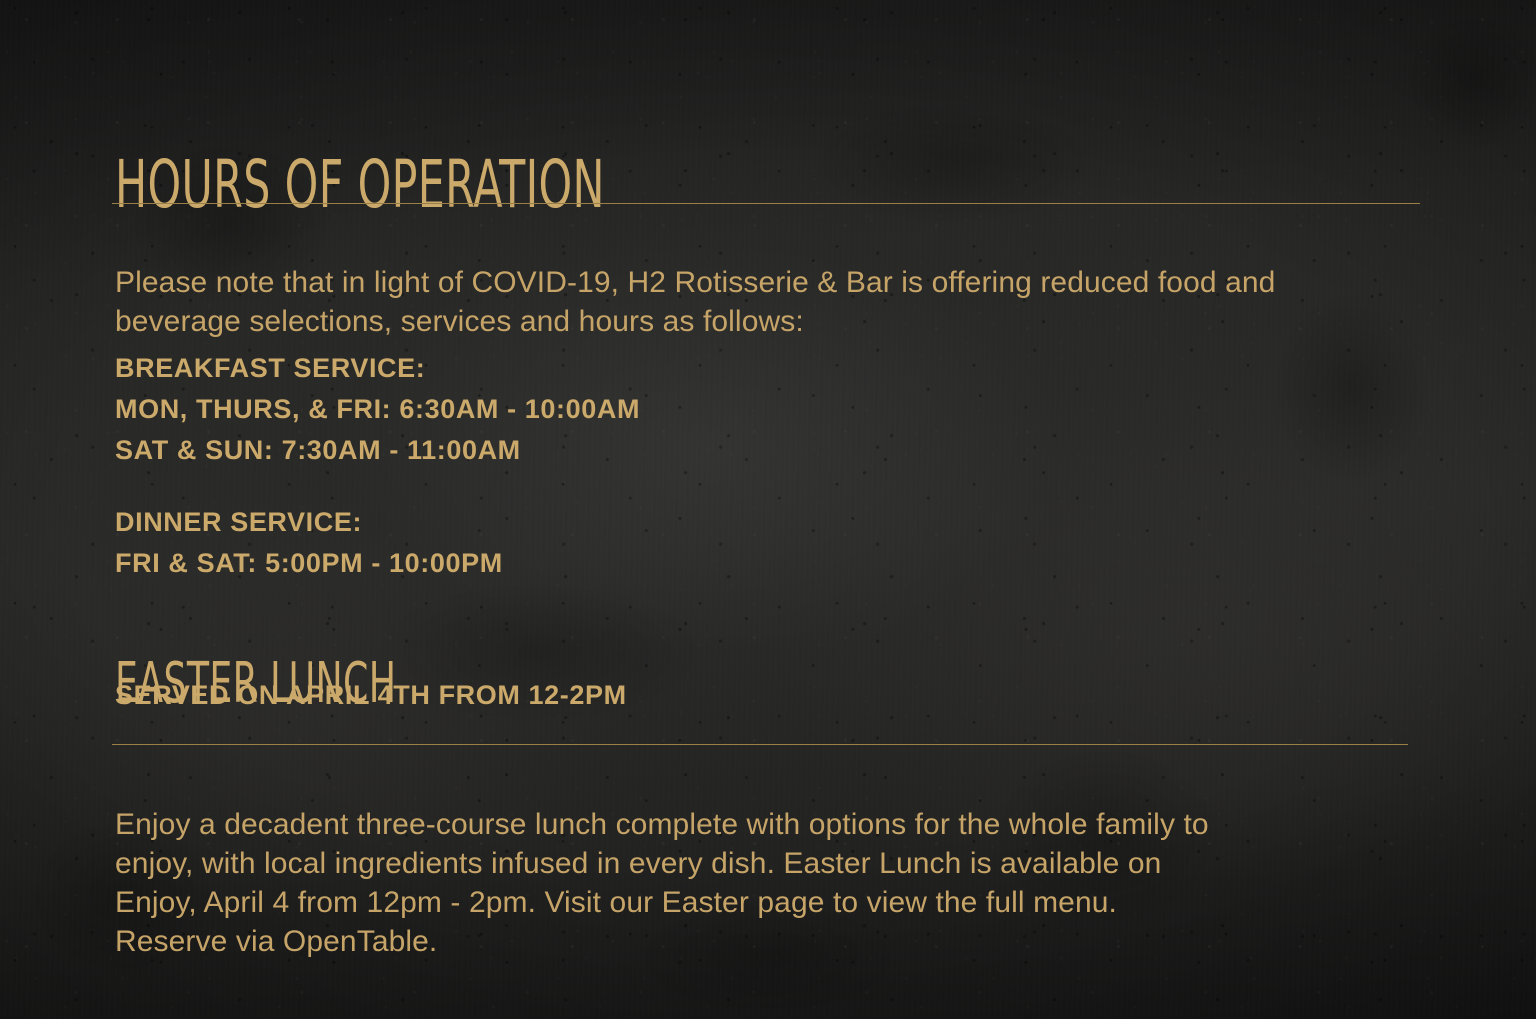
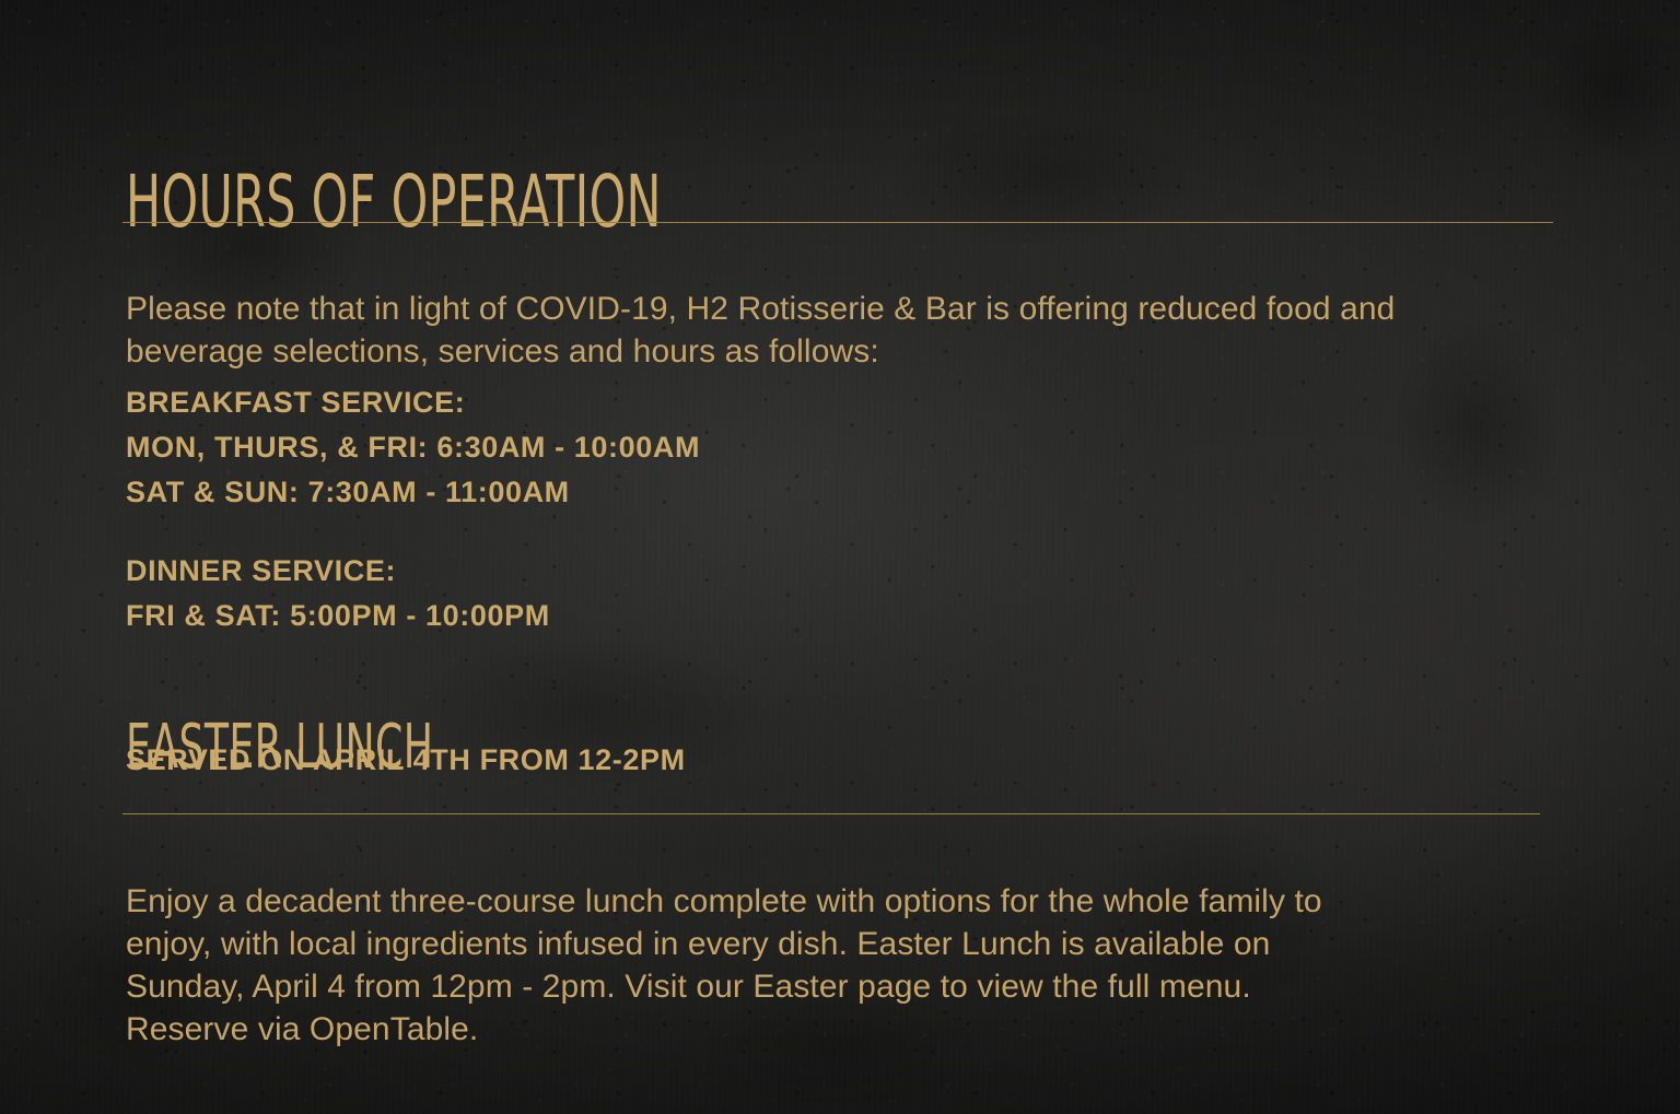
  HOURS OF OPERATION
  Please note that in light of COVID-19, H2 Rotisserie & Bar is offering reduced food and beverage selections, services and hours as follows:
  BREAKFAST SERVICE:
  MON, THURS, & FRI: 6:30AM - 10:00AM
  SAT & SUN: 7:30AM - 11:00AM
  DINNER SERVICE:
  FRI & SAT: 5:00PM - 10:00PM
  EASTER LUNCH
  SERVED ON APRIL 4TH FROM 12-2PM
- Enjoy a decadent three-course lunch complete with options for the whole family to enjoy, with local ingredients infused in every dish. Easter Lunch is available on Enjoy, April 4 from 12pm - 2pm. Visit our Easter page to view the full menu. Reserve via OpenTable.
+ Enjoy a decadent three-course lunch complete with options for the whole family to enjoy, with local ingredients infused in every dish. Easter Lunch is available on Sunday, April 4 from 12pm - 2pm. Visit our Easter page to view the full menu. Reserve via OpenTable.
